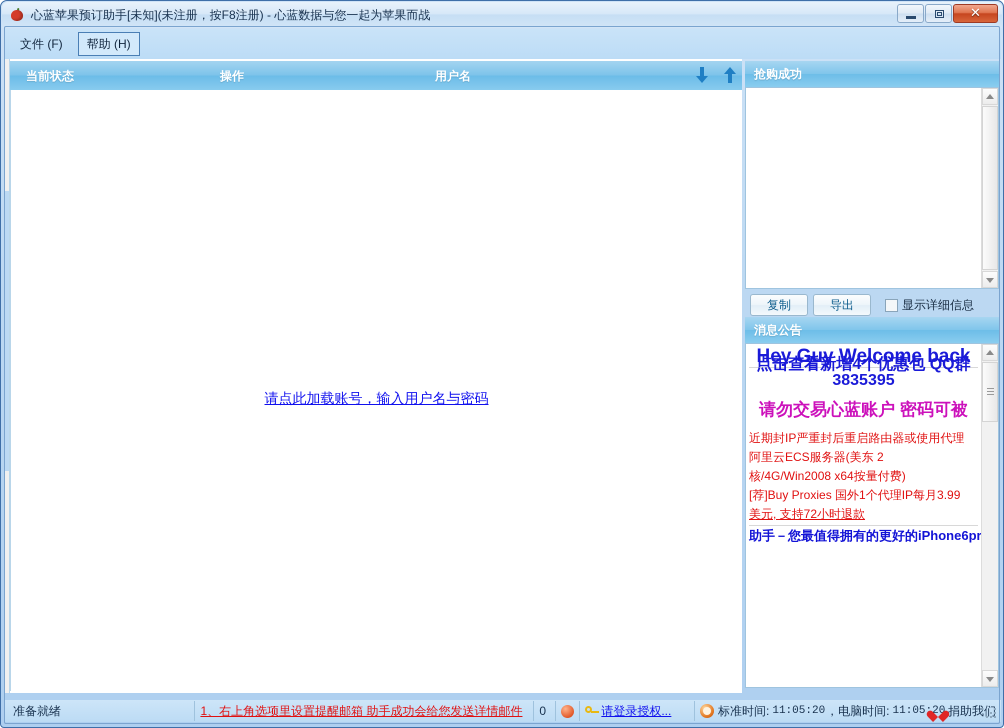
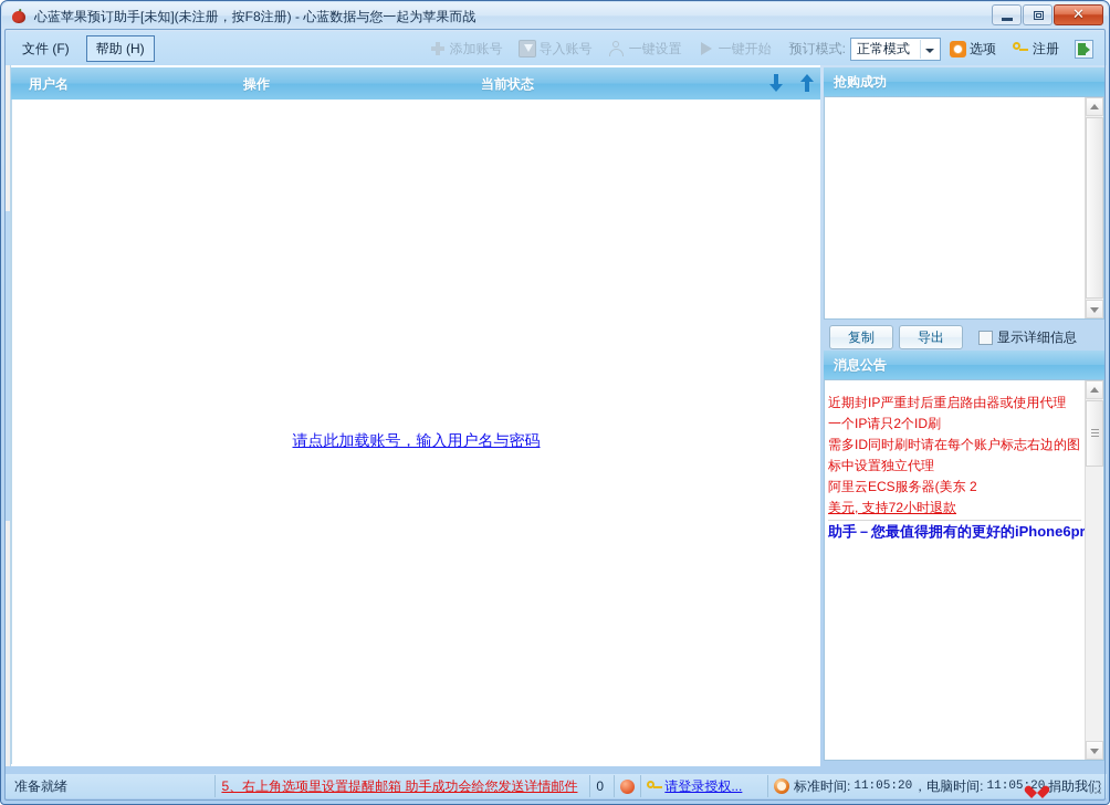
  心蓝苹果预订助手[未知](未注册，按F8注册) - 心蓝数据与您一起为苹果而战
  ✕
  文件 (F)
  帮助 (H)
+ 添加账号
+ 导入账号
+ 一键设置
+ 一键开始
+ 预订模式:
+ 正常模式
+ 选项
+ 注册
- 当前状态
+ 用户名
  操作
- 用户名
+ 当前状态
  请点此加载账号，输入用户名与密码
  抢购成功
  复制
  导出
  显示详细信息
  消息公告
- Hey Guy Welcome back
- 点击查看新增4个优惠包 QQ群3835395
- 请勿交易心蓝账户 密码可被
  近期封IP严重封后重启路由器或使用代理
+ 一个IP请只2个ID刷
+ 需多ID同时刷时请在每个账户标志右边的图
+ 标中设置独立代理
  阿里云ECS服务器(美东 2
- 核/4G/Win2008 x64按量付费)
- [荐]Buy Proxies 国外1个代理IP每月3.99
  美元, 支持72小时退款
  助手－您最值得拥有的更好的iPhone6p
  准备就绪
- 1、右上角选项里设置提醒邮箱 助手成功会给您发送详情邮件
+ 5、右上角选项里设置提醒邮箱 助手成功会给您发送详情邮件
  0
  请登录授权...
  标准时间:
  11:05:20
  ，
  电脑时间:
  捐助我们
